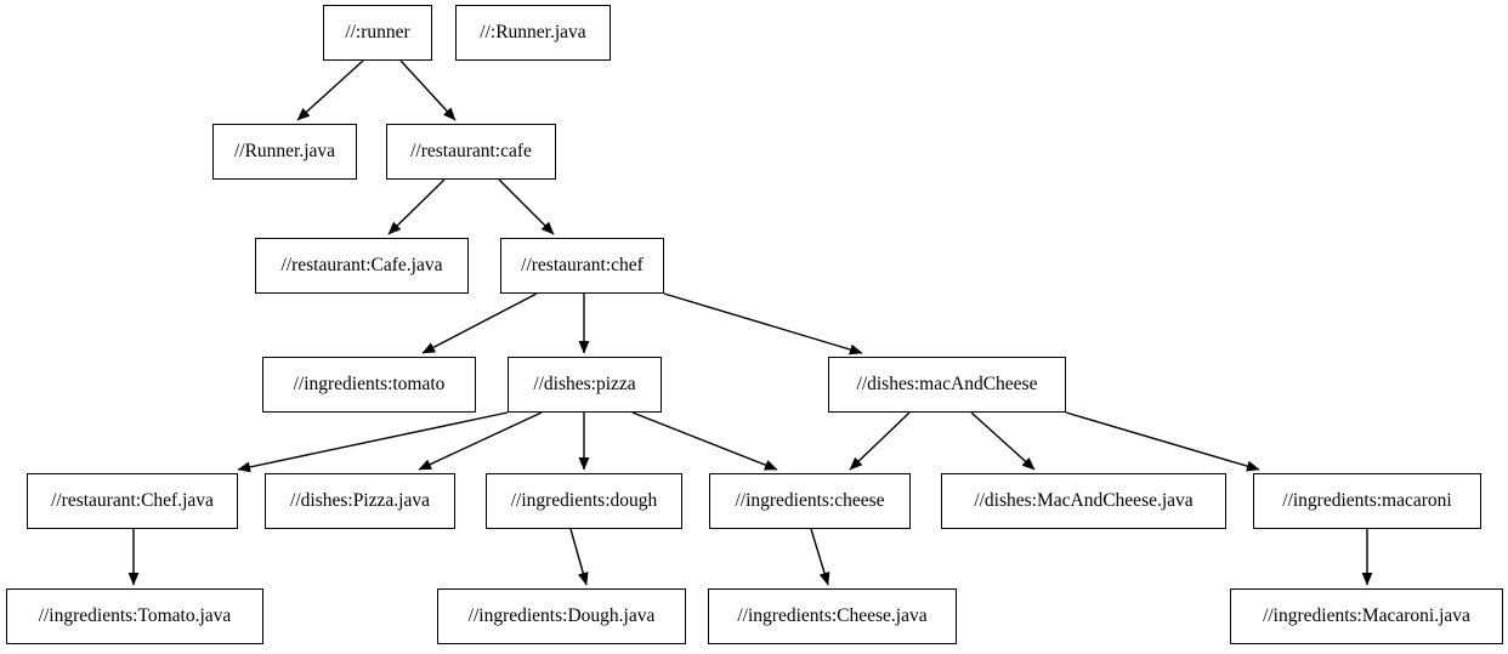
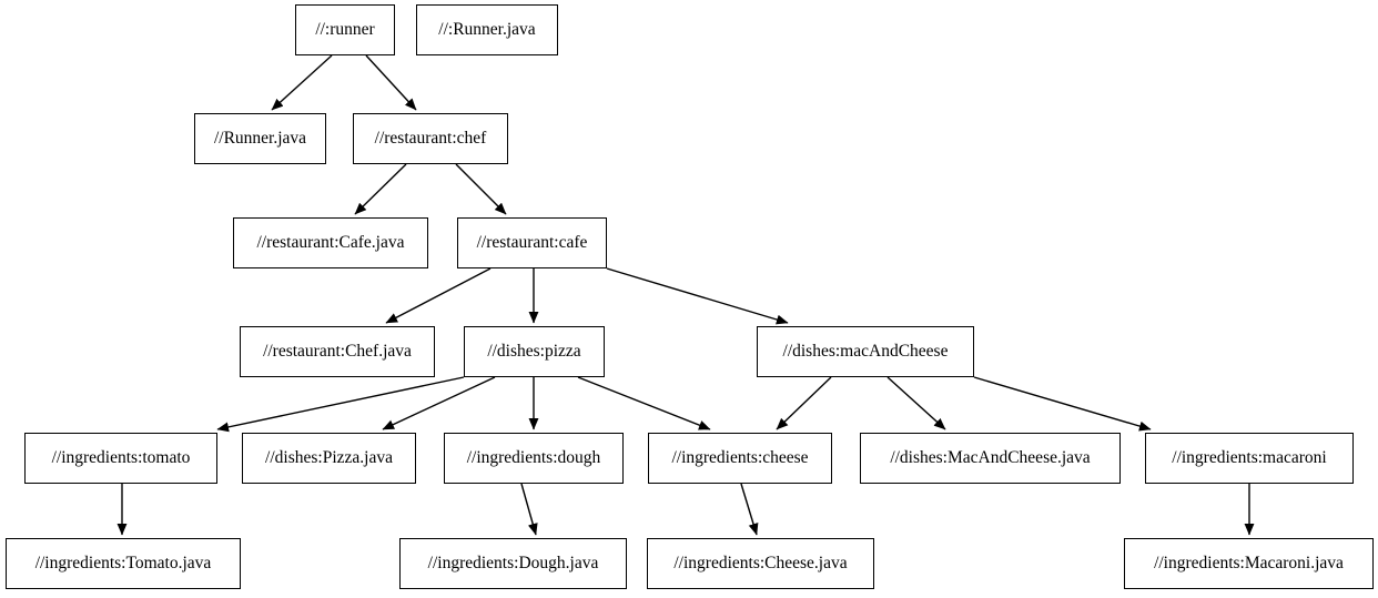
  //:runner
  //:Runner.java
  //Runner.java
- //restaurant:cafe
+ //restaurant:chef
  //restaurant:Cafe.java
- //restaurant:chef
+ //restaurant:cafe
- //ingredients:tomato
+ //restaurant:Chef.java
  //dishes:pizza
  //dishes:macAndCheese
- //restaurant:Chef.java
+ //ingredients:tomato
  //dishes:Pizza.java
  //ingredients:dough
  //ingredients:cheese
  //dishes:MacAndCheese.java
  //ingredients:macaroni
  //ingredients:Tomato.java
  //ingredients:Dough.java
  //ingredients:Cheese.java
  //ingredients:Macaroni.java
